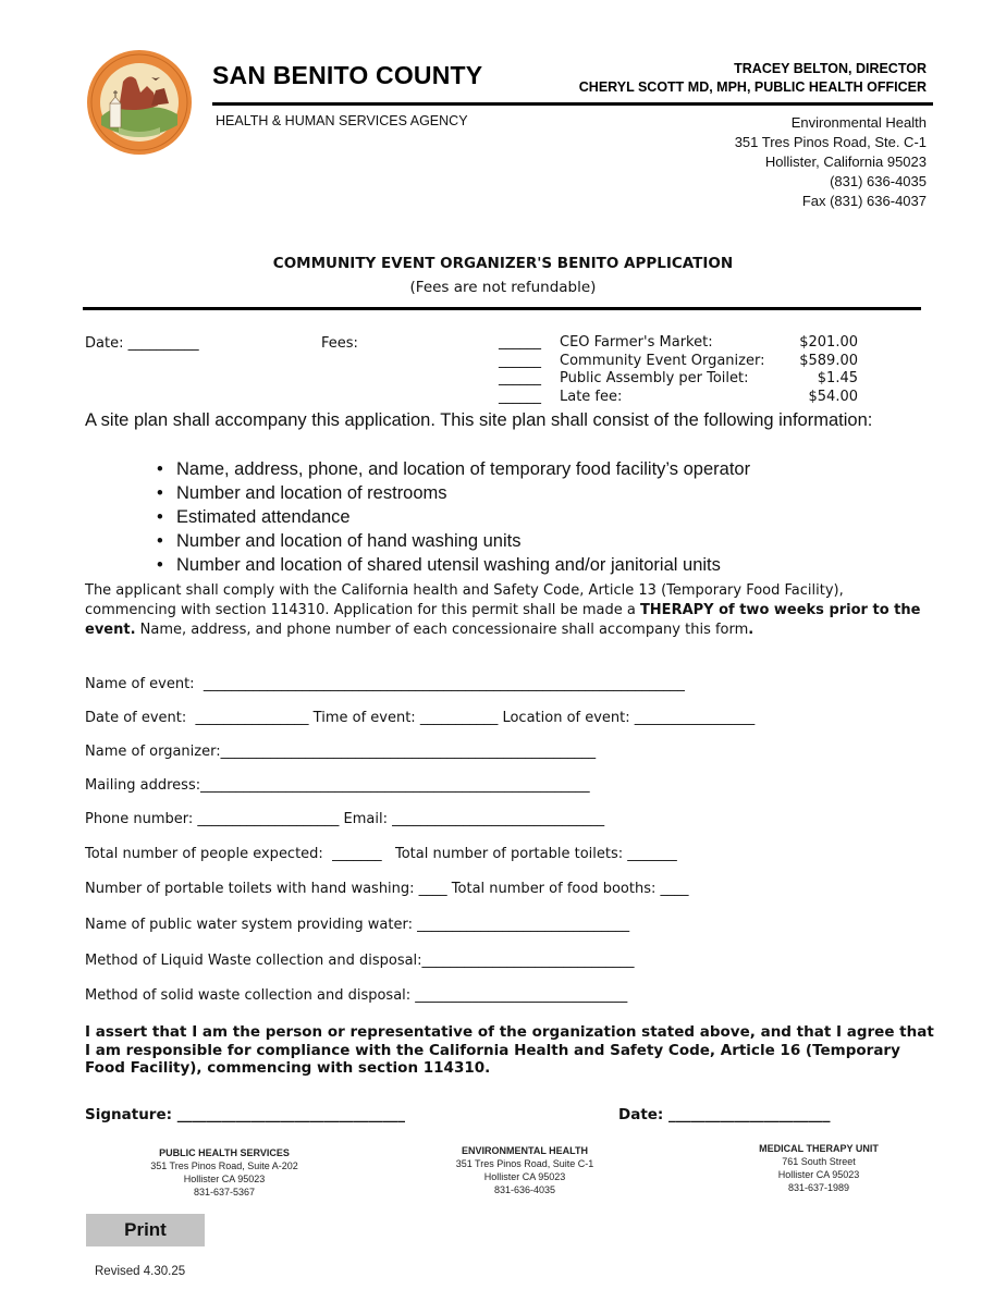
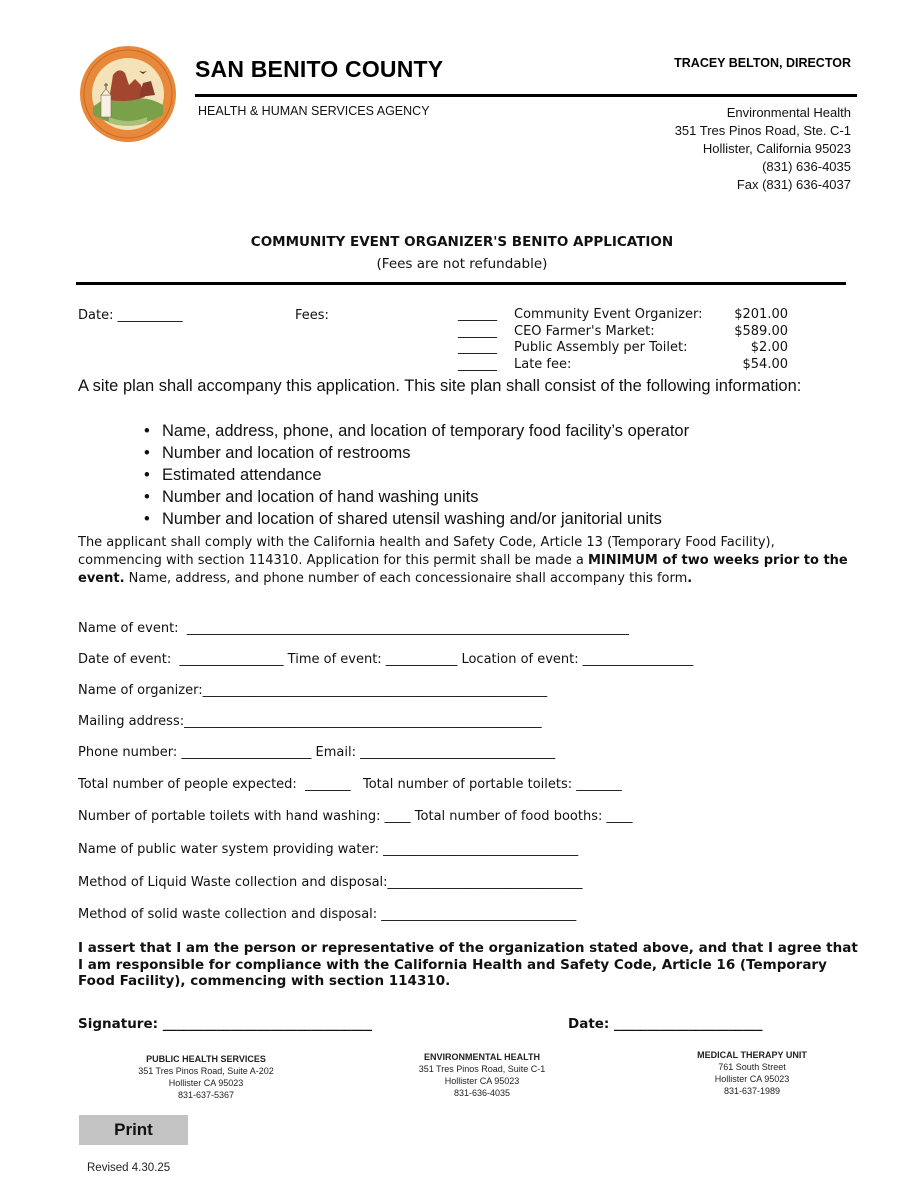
  SAN BENITO COUNTY
  HEALTH & HUMAN SERVICES AGENCY
  TRACEY BELTON, DIRECTOR
- CHERYL SCOTT MD, MPH, PUBLIC HEALTH OFFICER
  Environmental Health
  351 Tres Pinos Road, Ste. C-1
  Hollister, California 95023
  (831) 636-4035
  Fax (831) 636-4037
  COMMUNITY EVENT ORGANIZER'S BENITO APPLICATION
  (Fees are not refundable)
  Date: __________
  Fees:
  ______
- CEO Farmer's Market:
+ Community Event Organizer:
  $201.00
  ______
- Community Event Organizer:
+ CEO Farmer's Market:
  $589.00
  ______
  Public Assembly per Toilet:
- $1.45
+ $2.00
  ______
  Late fee:
  $54.00
  A site plan shall accompany this application. This site plan shall consist of the following information:
  Name, address, phone, and location of temporary food facility’s operator
  Number and location of restrooms
  Estimated attendance
  Number and location of hand washing units
  Number and location of shared utensil washing and/or janitorial units
- The applicant shall comply with the California health and Safety Code, Article 13 (Temporary Food Facility), commencing with section 114310. Application for this permit shall be made a THERAPY of two weeks prior to the event. Name, address, and phone number of each concessionaire shall accompany this form.
+ The applicant shall comply with the California health and Safety Code, Article 13 (Temporary Food Facility), commencing with section 114310. Application for this permit shall be made a MINIMUM of two weeks prior to the event. Name, address, and phone number of each concessionaire shall accompany this form.
  Name of event: ____________________________________________________________________
  Date of event: ________________ Time of event: ___________ Location of event: _________________
  Name of organizer:_____________________________________________________
  Mailing address:_______________________________________________________
  Phone number: ____________________ Email: ______________________________
  Total number of people expected: _______ Total number of portable toilets: _______
  Number of portable toilets with hand washing: ____ Total number of food booths: ____
  Name of public water system providing water: ______________________________
  Method of Liquid Waste collection and disposal:______________________________
  Method of solid waste collection and disposal: ______________________________
  I assert that I am the person or representative of the organization stated above, and that I agree that I am responsible for compliance with the California Health and Safety Code, Article 16 (Temporary Food Facility), commencing with section 114310.
  Signature: _______________________________
  Date: ______________________
  PUBLIC HEALTH SERVICES
  351 Tres Pinos Road, Suite A-202
  Hollister CA 95023
  831-637-5367
  ENVIRONMENTAL HEALTH
  351 Tres Pinos Road, Suite C-1
  Hollister CA 95023
  831-636-4035
  MEDICAL THERAPY UNIT
  761 South Street
  Hollister CA 95023
  831-637-1989
  Print
  Revised 4.30.25
